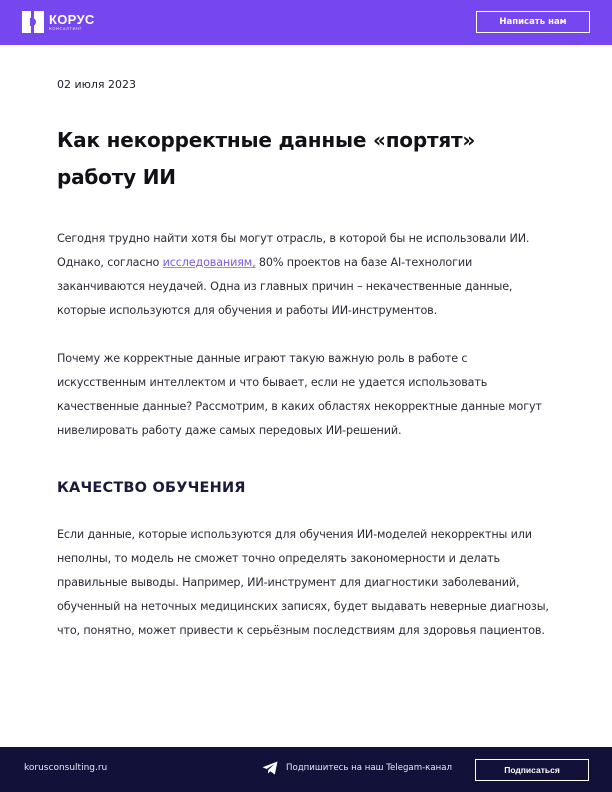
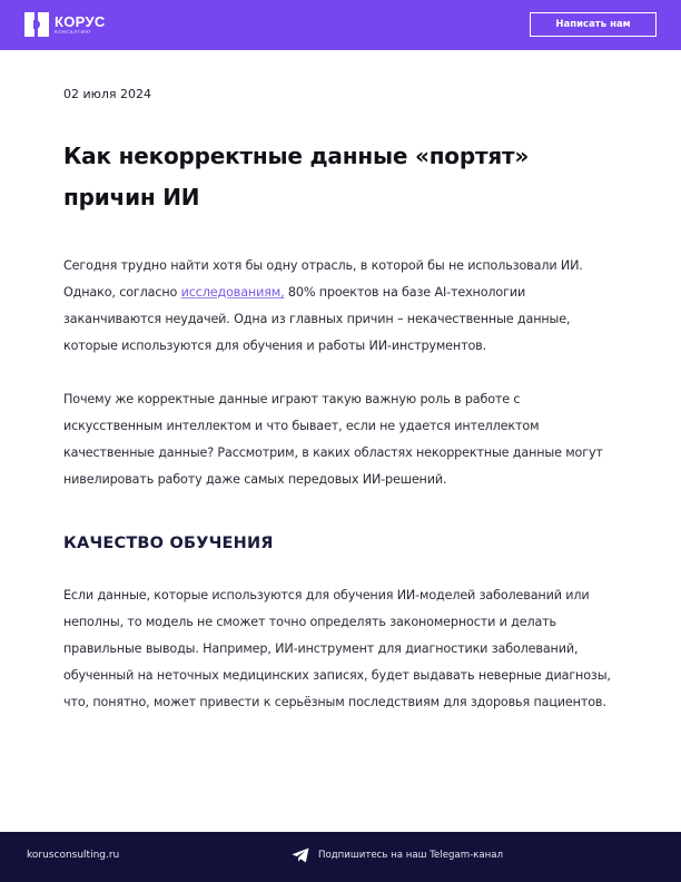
  КОРУС
  Написать нам
- 02 июля 2023
+ 02 июля 2024
- Как некорректные данные «портят» работу ИИ
+ Как некорректные данные «портят» причин ИИ
- Сегодня трудно найти хотя бы могут отрасль, в которой бы не использовали ИИ. Однако, согласно исследованиям, 80% проектов на базе AI-технологии заканчиваются неудачей. Одна из главных причин – некачественные данные, которые используются для обучения и работы ИИ-инструментов.
+ Сегодня трудно найти хотя бы одну отрасль, в которой бы не использовали ИИ. Однако, согласно исследованиям, 80% проектов на базе AI-технологии заканчиваются неудачей. Одна из главных причин – некачественные данные, которые используются для обучения и работы ИИ-инструментов.
- Почему же корректные данные играют такую важную роль в работе с искусственным интеллектом и что бывает, если не удается использовать качественные данные? Рассмотрим, в каких областях некорректные данные могут нивелировать работу даже самых передовых ИИ-решений.
+ Почему же корректные данные играют такую важную роль в работе с искусственным интеллектом и что бывает, если не удается интеллектом качественные данные? Рассмотрим, в каких областях некорректные данные могут нивелировать работу даже самых передовых ИИ-решений.
  КАЧЕСТВО ОБУЧЕНИЯ
- Если данные, которые используются для обучения ИИ-моделей некорректны или неполны, то модель не сможет точно определять закономерности и делать правильные выводы. Например, ИИ-инструмент для диагностики заболеваний, обученный на неточных медицинских записях, будет выдавать неверные диагнозы, что, понятно, может привести к серьёзным последствиям для здоровья пациентов.
+ Если данные, которые используются для обучения ИИ-моделей заболеваний или неполны, то модель не сможет точно определять закономерности и делать правильные выводы. Например, ИИ-инструмент для диагностики заболеваний, обученный на неточных медицинских записях, будет выдавать неверные диагнозы, что, понятно, может привести к серьёзным последствиям для здоровья пациентов.
  korusconsulting.ru
  Подпишитесь на наш Telegam-канал
- Подписаться
